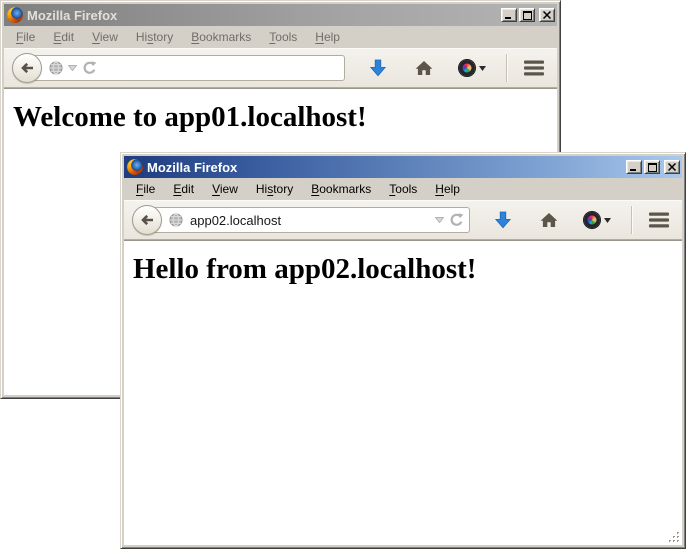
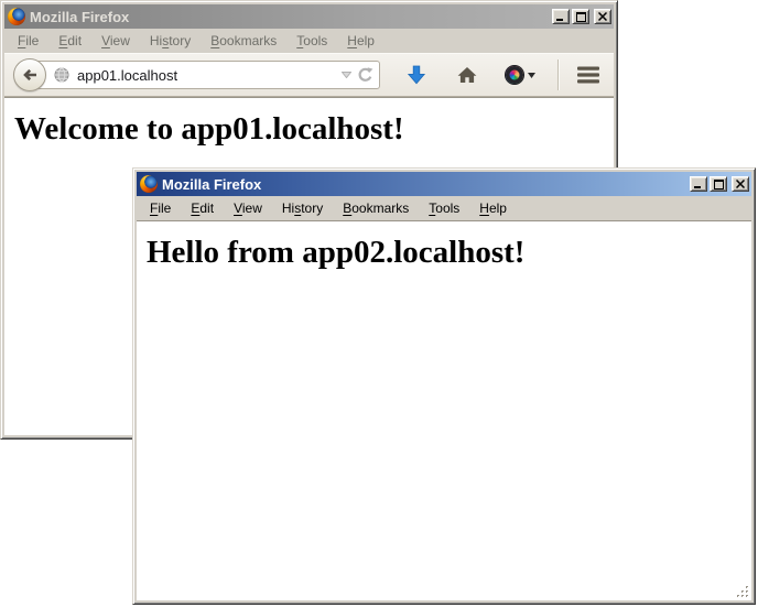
  Mozilla Firefox
  File
  Edit
  View
  History
  Bookmarks
  Tools
  Help
+ app01.localhost
  Welcome to app01.localhost!
  Mozilla Firefox
  File
  Edit
  View
  History
  Bookmarks
  Tools
  Help
- app02.localhost
  Hello from app02.localhost!
